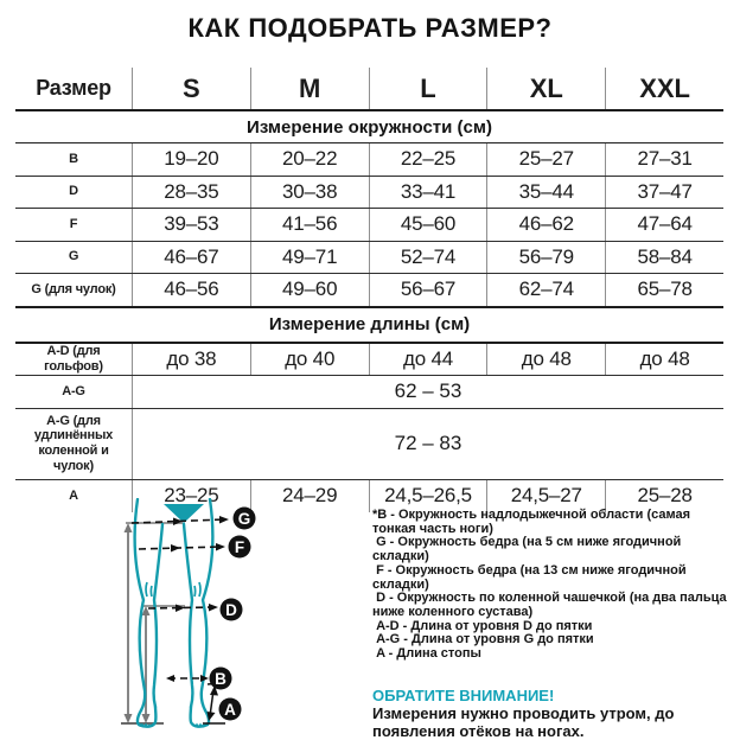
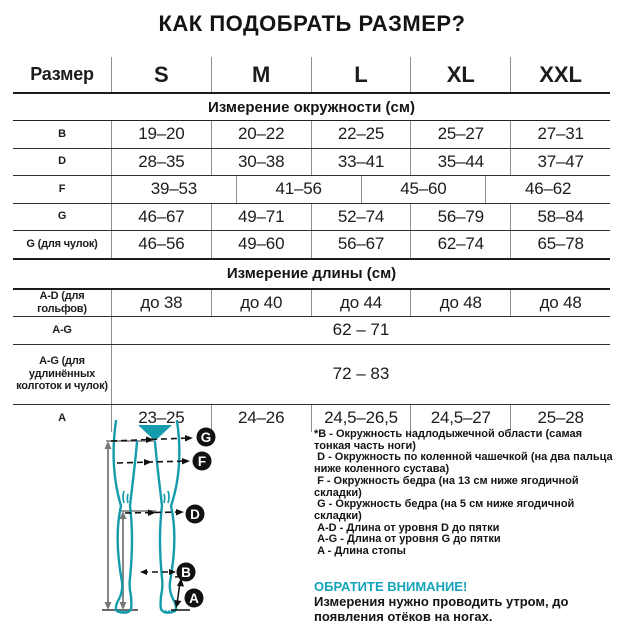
  КАК ПОДОБРАТЬ РАЗМЕР?
  Размер
  S
  M
  L
  XL
  XXL
  Измерение окружности (см)
  B
  19–20
  20–22
  22–25
  25–27
  27–31
  D
  28–35
  30–38
  33–41
  35–44
  37–47
  F
  39–53
  41–56
  45–60
  46–62
- 47–64
  G
  46–67
  49–71
  52–74
  56–79
  58–84
  G (для чулок)
  46–56
  49–60
  56–67
  62–74
  65–78
  Измерение длины (см)
  A-D (для гольфов)
  до 38
  до 40
  до 44
  до 48
  до 48
  A-G
- 62 – 53
+ 62 – 71
- A-G (для удлинённых коленной и чулок)
+ A-G (для удлинённых колготок и чулок)
  72 – 83
  A
  23–25
- 24–29
+ 24–26
  24,5–26,5
  24,5–27
  25–28
  G
  F
  D
  B
  A
  *B - Окружность надлодыжечной области (самая тонкая часть ноги)
- G - Окружность бедра (на 5 см ниже ягодичной складки)
+ D - Окружность по коленной чашечкой (на два пальца ниже коленного сустава)
  F - Окружность бедра (на 13 см ниже ягодичной складки)
- D - Окружность по коленной чашечкой (на два пальца ниже коленного сустава)
+ G - Окружность бедра (на 5 см ниже ягодичной складки)
  A-D - Длина от уровня D до пятки
  A-G - Длина от уровня G до пятки
  A - Длина стопы
  ОБРАТИТЕ ВНИМАНИЕ!
  Измерения нужно проводить утром, до появления отёков на ногах.
